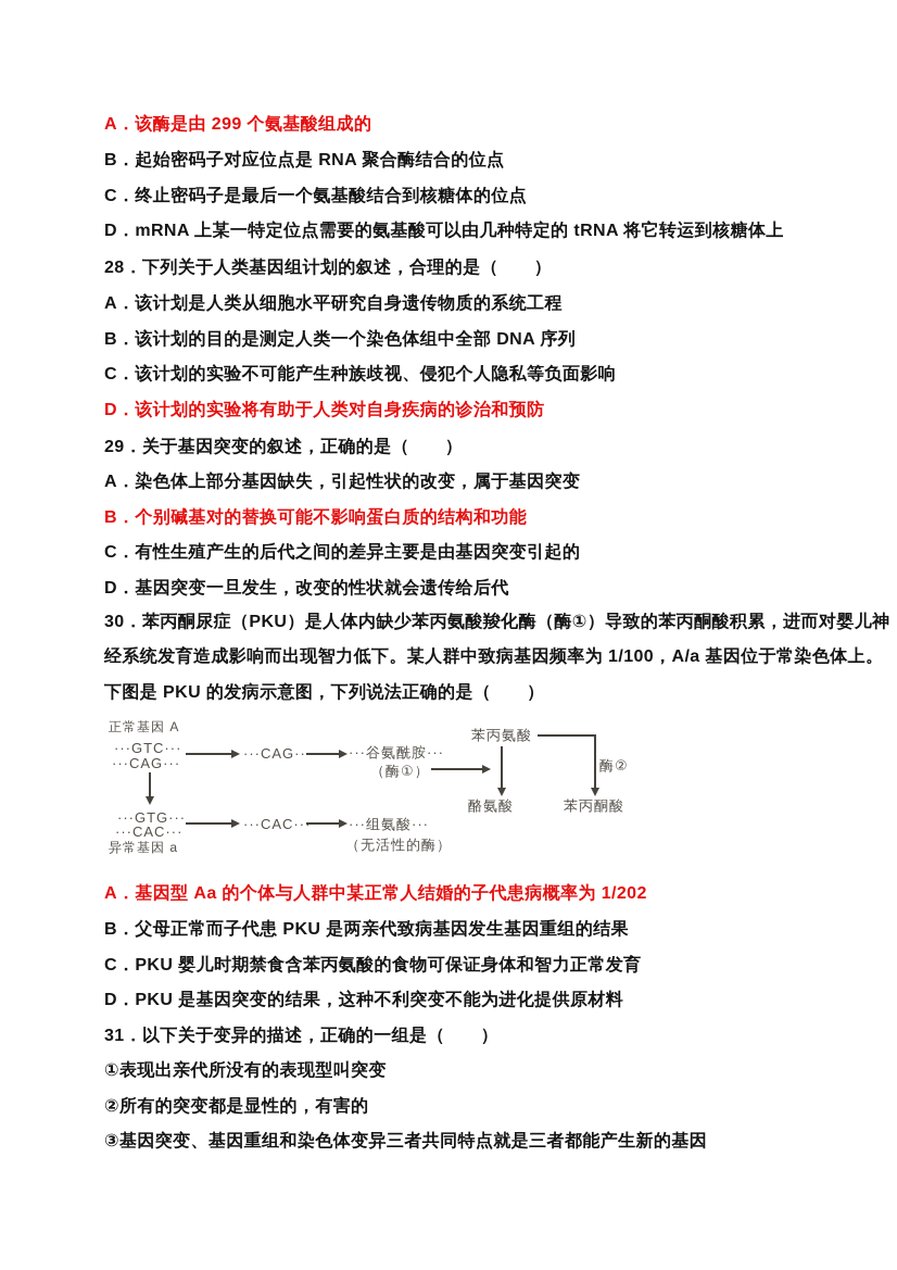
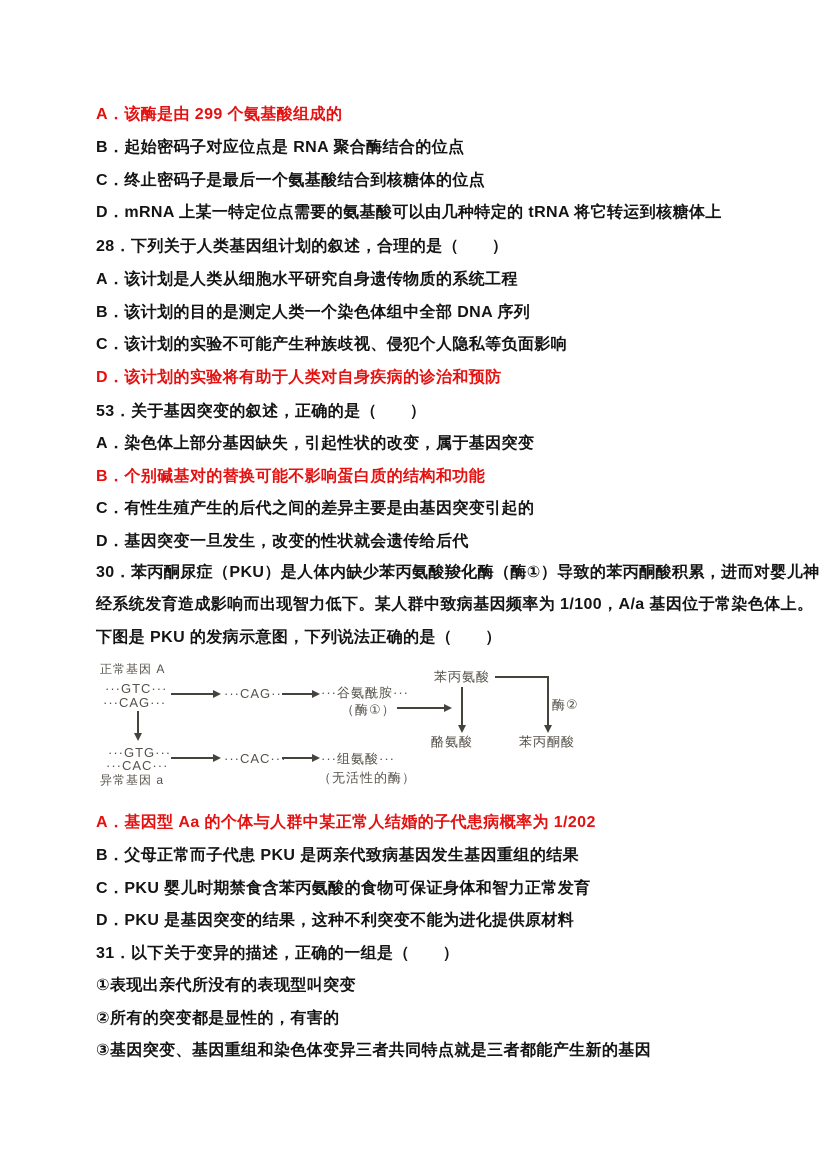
  A．该酶是由 299 个氨基酸组成的
  B．起始密码子对应位点是 RNA 聚合酶结合的位点
  C．终止密码子是最后一个氨基酸结合到核糖体的位点
  D．mRNA 上某一特定位点需要的氨基酸可以由几种特定的 tRNA 将它转运到核糖体上
  28．下列关于人类基因组计划的叙述，合理的是（ ）
  A．该计划是人类从细胞水平研究自身遗传物质的系统工程
  B．该计划的目的是测定人类一个染色体组中全部 DNA 序列
  C．该计划的实验不可能产生种族歧视、侵犯个人隐私等负面影响
  D．该计划的实验将有助于人类对自身疾病的诊治和预防
- 29．关于基因突变的叙述，正确的是（ ）
+ 53．关于基因突变的叙述，正确的是（ ）
  A．染色体上部分基因缺失，引起性状的改变，属于基因突变
  B．个别碱基对的替换可能不影响蛋白质的结构和功能
  C．有性生殖产生的后代之间的差异主要是由基因突变引起的
  D．基因突变一旦发生，改变的性状就会遗传给后代
  30．苯丙酮尿症（PKU）是人体内缺少苯丙氨酸羧化酶（酶①）导致的苯丙酮酸积累，进而对婴儿神
  经系统发育造成影响而出现智力低下。某人群中致病基因频率为 1/100，A/a 基因位于常染色体上。
  下图是 PKU 的发病示意图，下列说法正确的是（ ）
  A．基因型 Aa 的个体与人群中某正常人结婚的子代患病概率为 1/202
  B．父母正常而子代患 PKU 是两亲代致病基因发生基因重组的结果
  C．PKU 婴儿时期禁食含苯丙氨酸的食物可保证身体和智力正常发育
  D．PKU 是基因突变的结果，这种不利突变不能为进化提供原材料
  31．以下关于变异的描述，正确的一组是（ ）
  ①表现出亲代所没有的表现型叫突变
  ②所有的突变都是显性的，有害的
  ③基因突变、基因重组和染色体变异三者共同特点就是三者都能产生新的基因
  正常基因 A
  ···GTC···
  ···CAG···
  ···CAG···
  ···谷氨酰胺···
  （酶①）
  苯丙氨酸
  酶②
  酪氨酸
  苯丙酮酸
  ···GTG···
  ···CAC···
  异常基因 a
  ···CAC···
  ···组氨酸···
  （无活性的酶）
